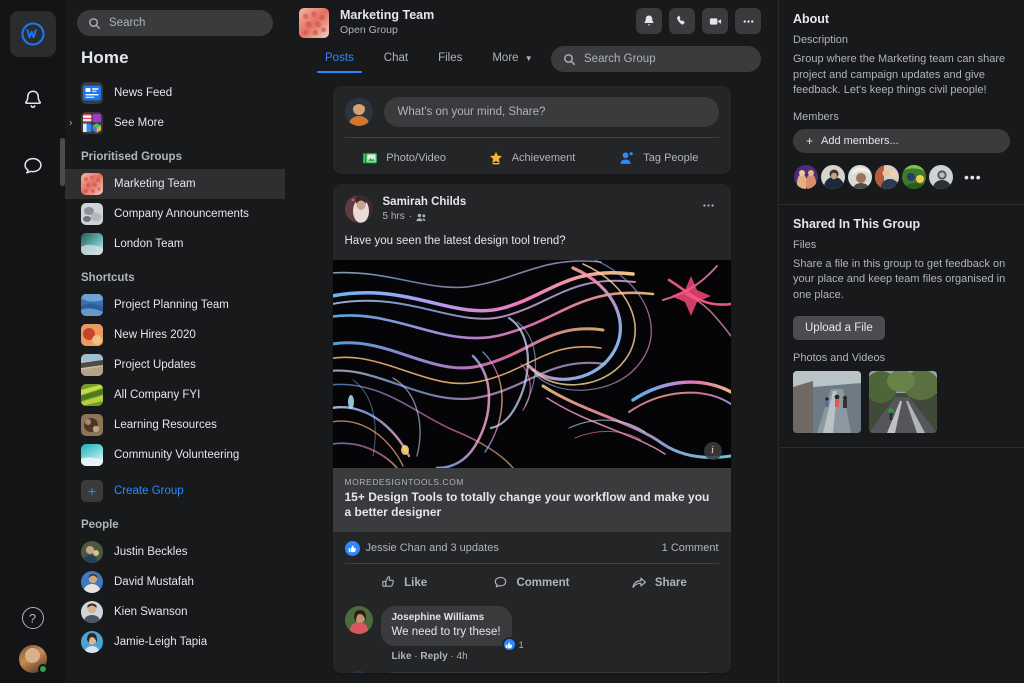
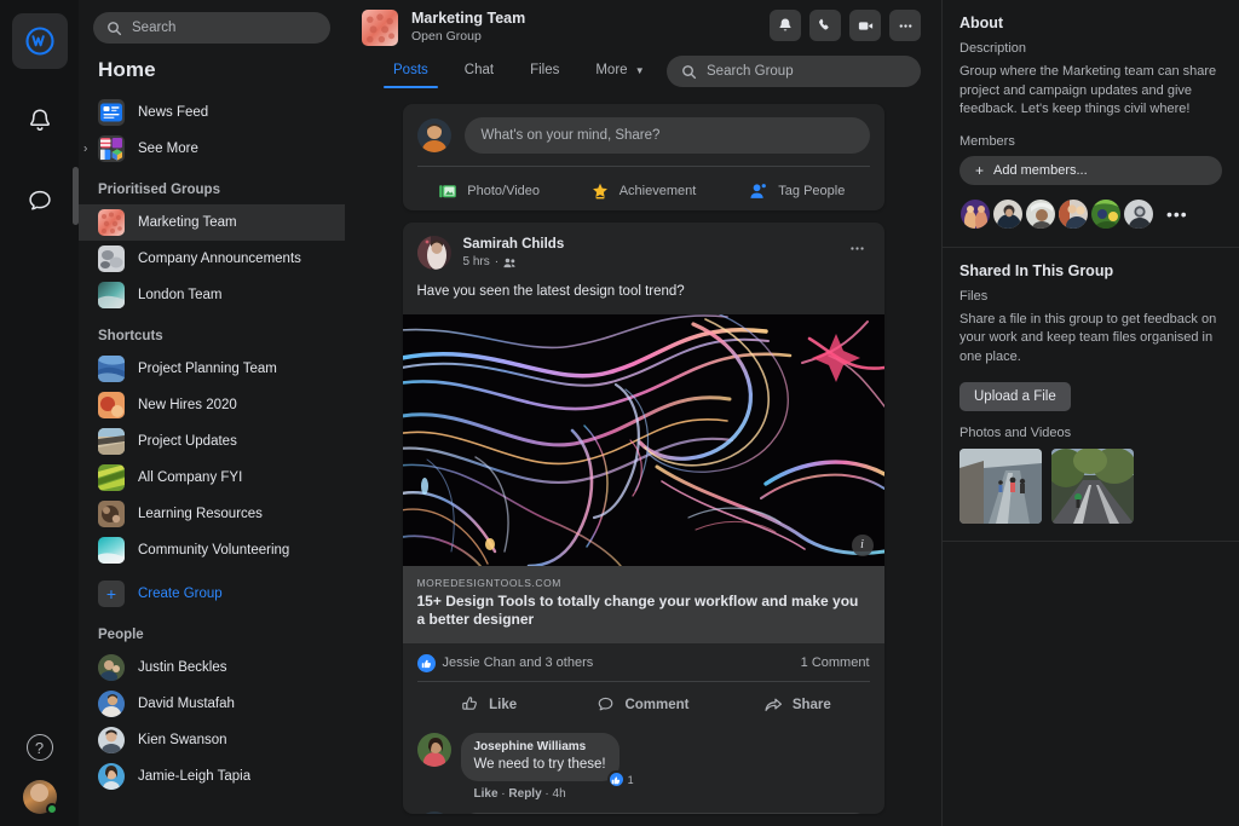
  ?
  Search
  Home
  News Feed
  ›
  See More
  Prioritised Groups
  Marketing Team
  Company Announcements
  London Team
  Shortcuts
  Project Planning Team
  New Hires 2020
  Project Updates
  All Company FYI
  Learning Resources
  Community Volunteering
  +
  Create Group
  People
  Justin Beckles
  David Mustafah
  Kien Swanson
  Jamie-Leigh Tapia
  Marketing Team
  Open Group
  Posts
  Chat
  Files
  More ▼
  Search Group
  What's on your mind, Share?
  Photo/Video
  Achievement
  Tag People
  Samirah Childs
  5 hrs
  ·
  Have you seen the latest design tool trend?
  i
  MOREDESIGNTOOLS.COM
  15+ Design Tools to totally change your workflow and make you a better designer
- Jessie Chan and 3 updates
+ Jessie Chan and 3 others
  1 Comment
  Like
  Comment
  Share
  Josephine Williams
  We need to try these!
  1
  Like · Reply · 4h
  About
  Description
- Group where the Marketing team can share project and campaign updates and give feedback. Let's keep things civil people!
+ Group where the Marketing team can share project and campaign updates and give feedback. Let's keep things civil where!
  Members
  +
  Add members...
  •••
  Shared In This Group
  Files
- Share a file in this group to get feedback on your place and keep team files organised in one place.
+ Share a file in this group to get feedback on your work and keep team files organised in one place.
  Upload a File
  Photos and Videos
